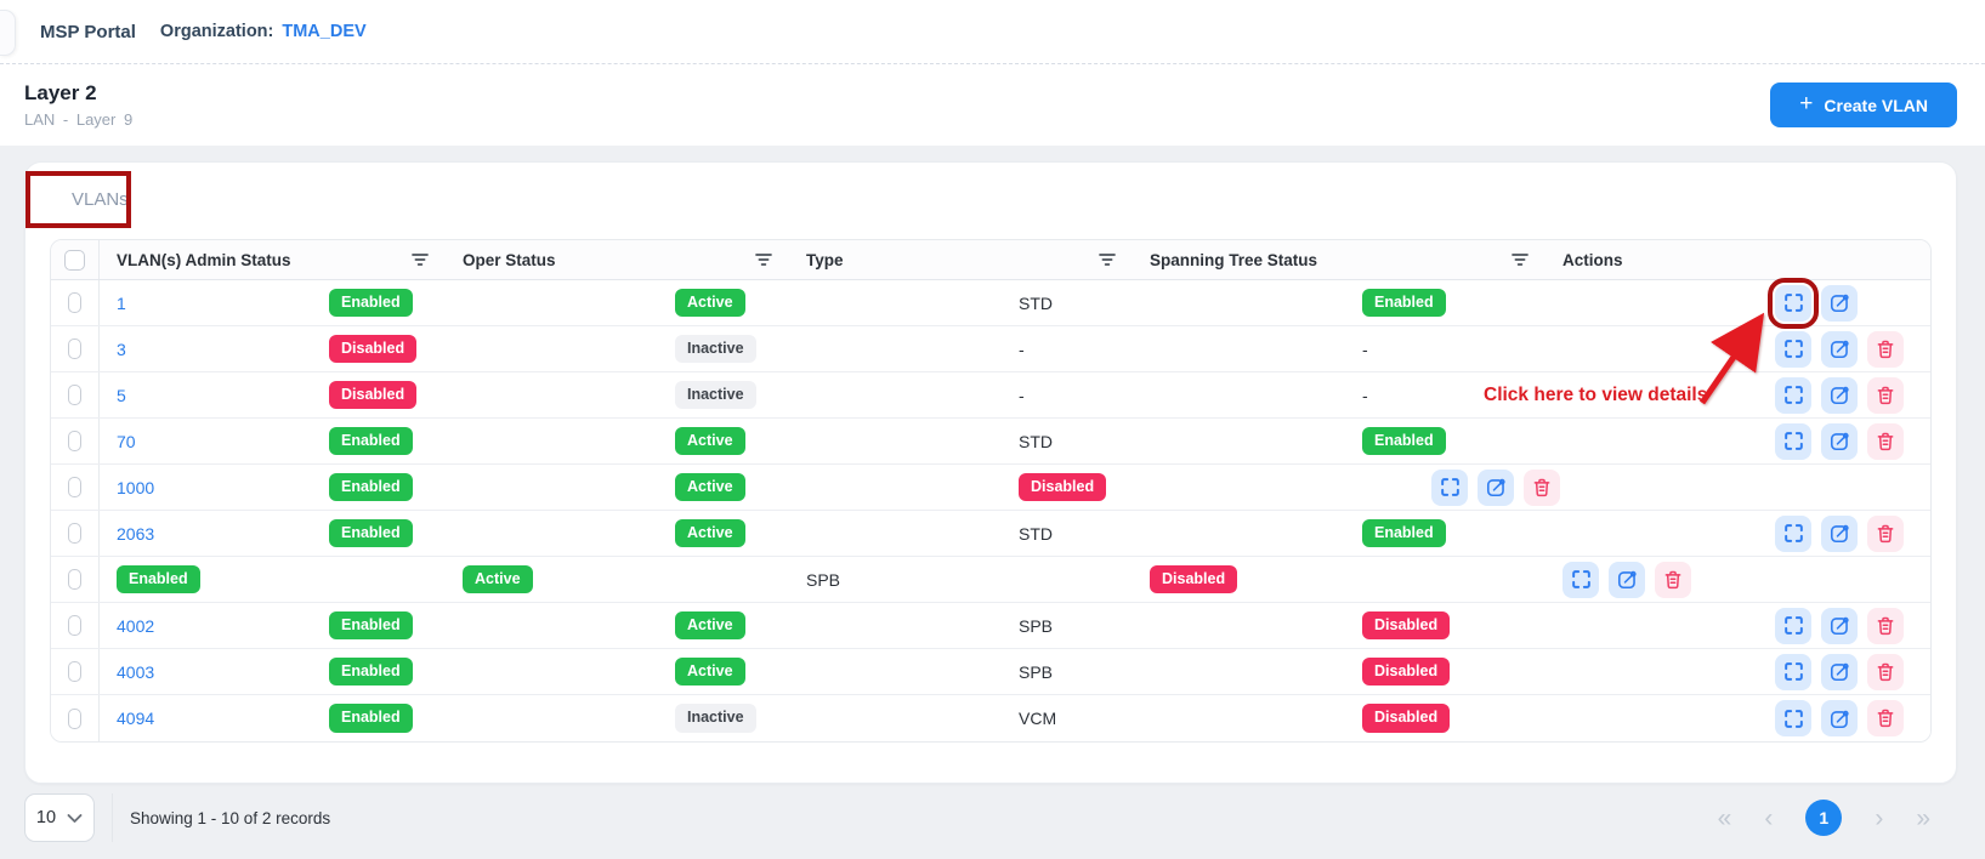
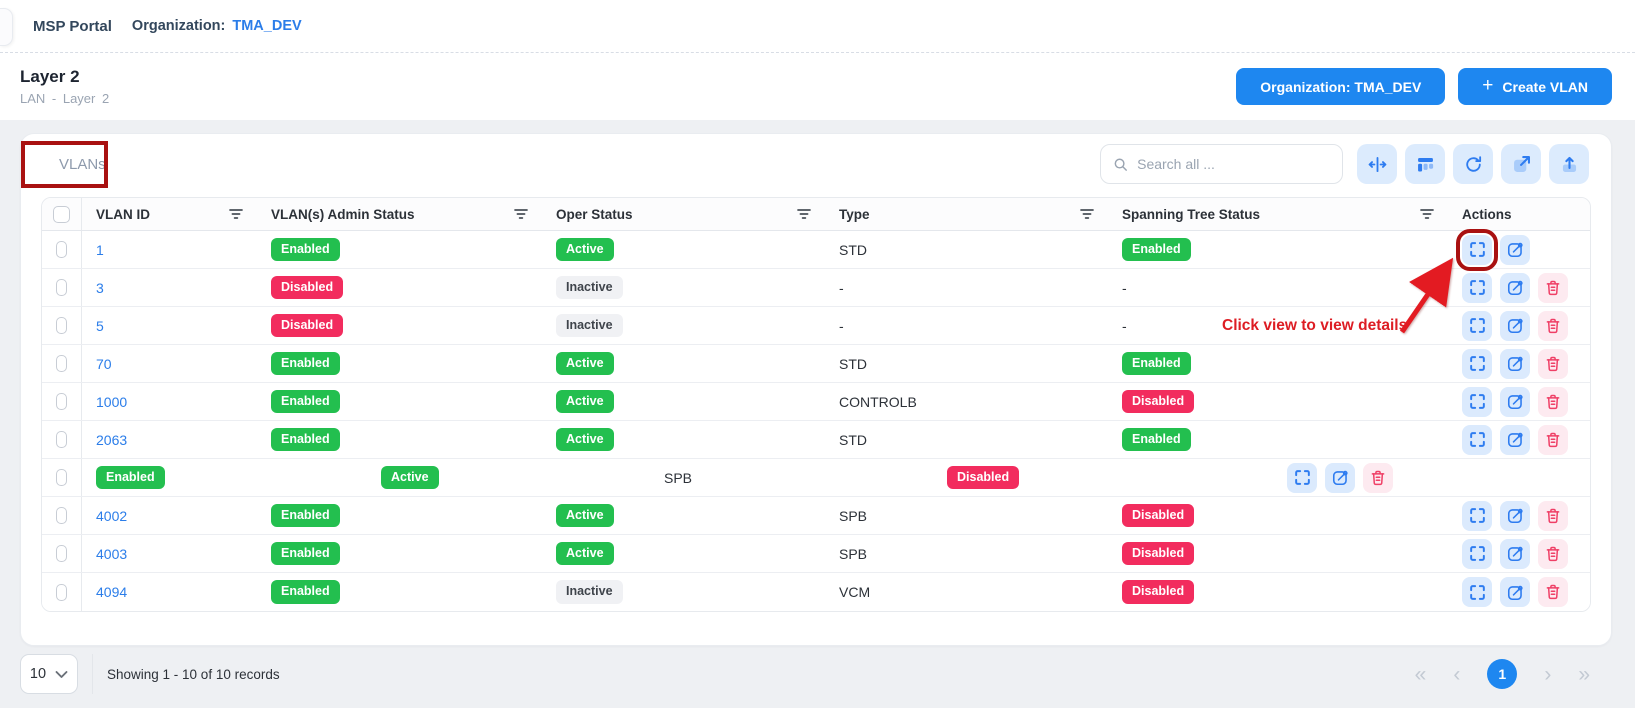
  MSP Portal
  Organization:
  TMA_DEV
  Layer 2
- LAN - Layer 9
+ LAN - Layer 2
+ Organization: TMA_DEV
  +
  Create VLAN
  VLANs
+ Search all ...
+ VLAN ID
  VLAN(s) Admin Status
  Oper Status
  Type
  Spanning Tree Status
  Actions
  1
  Enabled
  Active
  STD
  Enabled
  3
  Disabled
  Inactive
  -
  -
  5
  Disabled
  Inactive
  -
  -
  70
  Enabled
  Active
  STD
  Enabled
  1000
  Enabled
  Active
+ CONTROLB
  Disabled
  2063
  Enabled
  Active
  STD
  Enabled
  Enabled
  Active
  SPB
  Disabled
  4002
  Enabled
  Active
  SPB
  Disabled
  4003
  Enabled
  Active
  SPB
  Disabled
  4094
  Enabled
  Inactive
  VCM
  Disabled
  10
- Showing 1 - 10 of 2 records
+ Showing 1 - 10 of 10 records
  «
  ‹
  1
  ›
  »
- Click here to view details
+ Click view to view details
